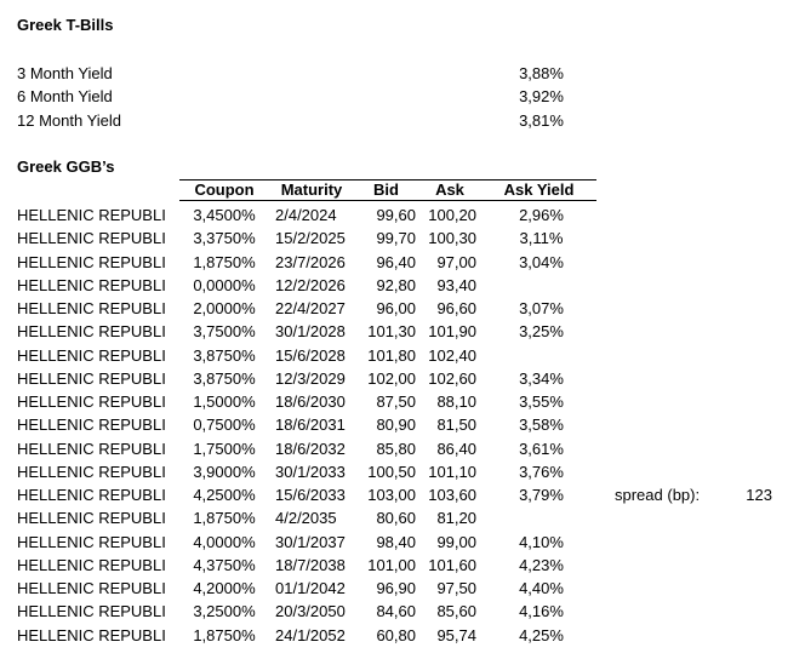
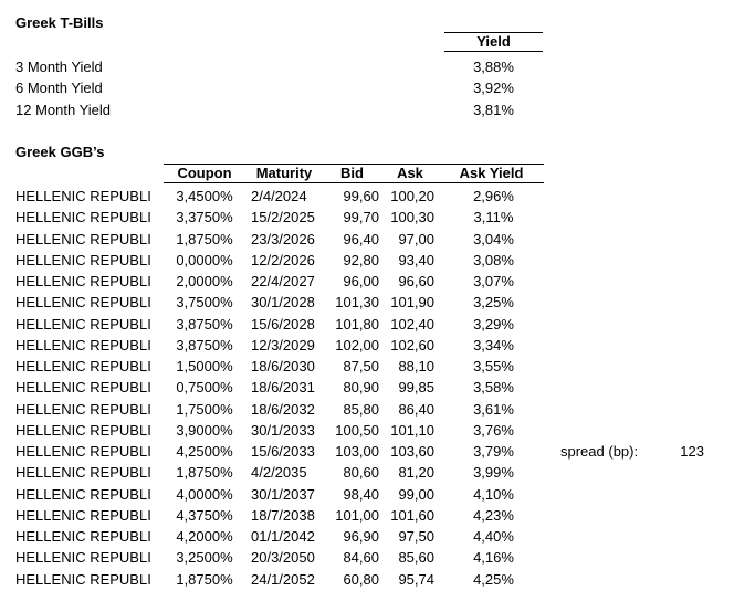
  Greek T-Bills
+ Yield
  3 Month Yield
  3,88%
  6 Month Yield
  3,92%
  12 Month Yield
  3,81%
  Greek GGB’s
  Coupon
  Maturity
  Bid
  Ask
  Ask Yield
  HELLENIC REPUBLI
  3,4500%
  2/4/2024
  99,60
  100,20
  2,96%
  HELLENIC REPUBLI
  3,3750%
  15/2/2025
  99,70
  100,30
  3,11%
  HELLENIC REPUBLI
  1,8750%
- 23/7/2026
+ 23/3/2026
  96,40
  97,00
  3,04%
  HELLENIC REPUBLI
  0,0000%
  12/2/2026
  92,80
  93,40
+ 3,08%
  HELLENIC REPUBLI
  2,0000%
  22/4/2027
  96,00
  96,60
  3,07%
  HELLENIC REPUBLI
  3,7500%
  30/1/2028
  101,30
  101,90
  3,25%
  HELLENIC REPUBLI
  3,8750%
  15/6/2028
  101,80
  102,40
+ 3,29%
  HELLENIC REPUBLI
  3,8750%
  12/3/2029
  102,00
  102,60
  3,34%
  HELLENIC REPUBLI
  1,5000%
  18/6/2030
  87,50
  88,10
  3,55%
  HELLENIC REPUBLI
  0,7500%
  18/6/2031
  80,90
- 81,50
+ 99,85
  3,58%
  HELLENIC REPUBLI
  1,7500%
  18/6/2032
  85,80
  86,40
  3,61%
  HELLENIC REPUBLI
  3,9000%
  30/1/2033
  100,50
  101,10
  3,76%
  HELLENIC REPUBLI
  4,2500%
  15/6/2033
  103,00
  103,60
  3,79%
  HELLENIC REPUBLI
  1,8750%
  4/2/2035
  80,60
  81,20
+ 3,99%
  HELLENIC REPUBLI
  4,0000%
  30/1/2037
  98,40
  99,00
  4,10%
  HELLENIC REPUBLI
  4,3750%
  18/7/2038
  101,00
  101,60
  4,23%
  HELLENIC REPUBLI
  4,2000%
  01/1/2042
  96,90
  97,50
  4,40%
  HELLENIC REPUBLI
  3,2500%
  20/3/2050
  84,60
  85,60
  4,16%
  HELLENIC REPUBLI
  1,8750%
  24/1/2052
  60,80
  95,74
  4,25%
  spread (bp):
  123
